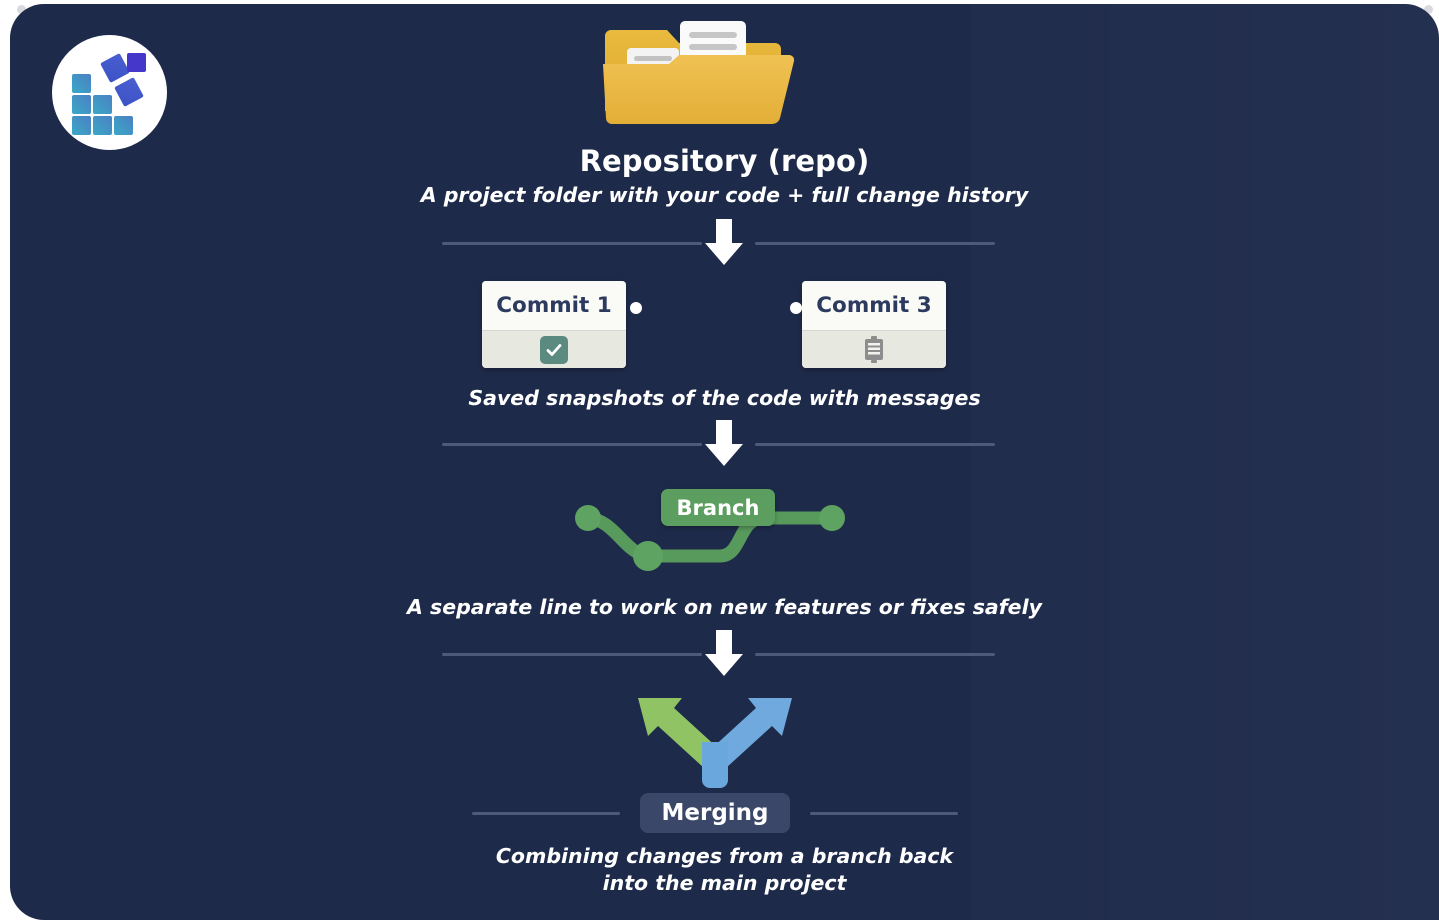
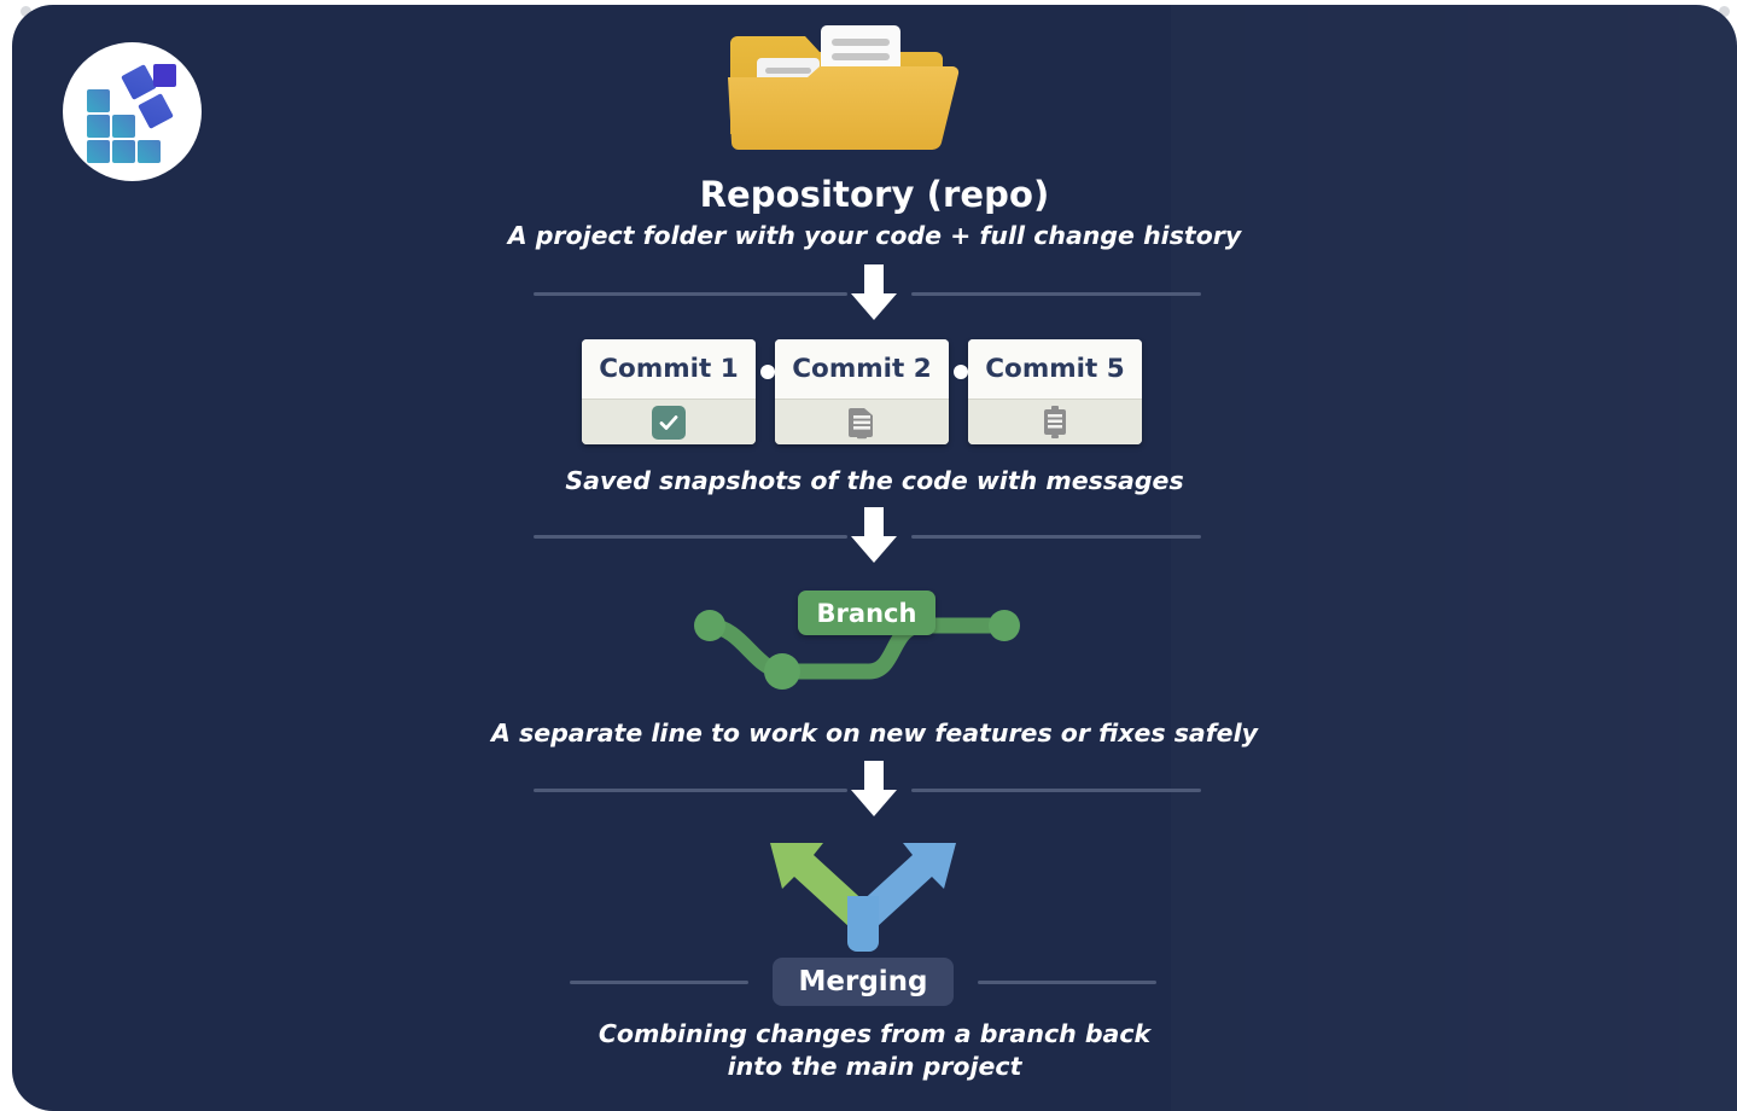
  Repository (repo)
  A project folder with your code + full change history
  Commit 1
+ Commit 2
- Commit 3
+ Commit 5
  Saved snapshots of the code with messages
  Branch
  A separate line to work on new features or fixes safely
  Merging
  Combining changes from a branch back
  into the main project
